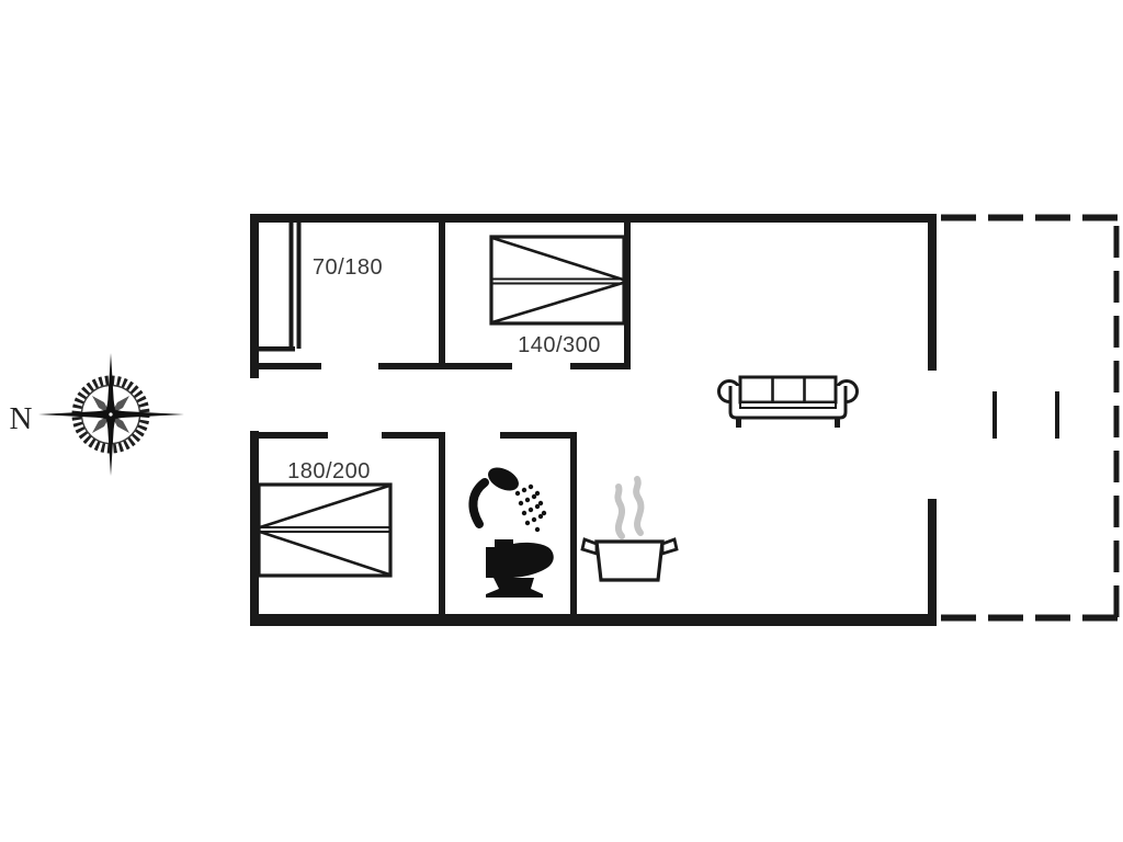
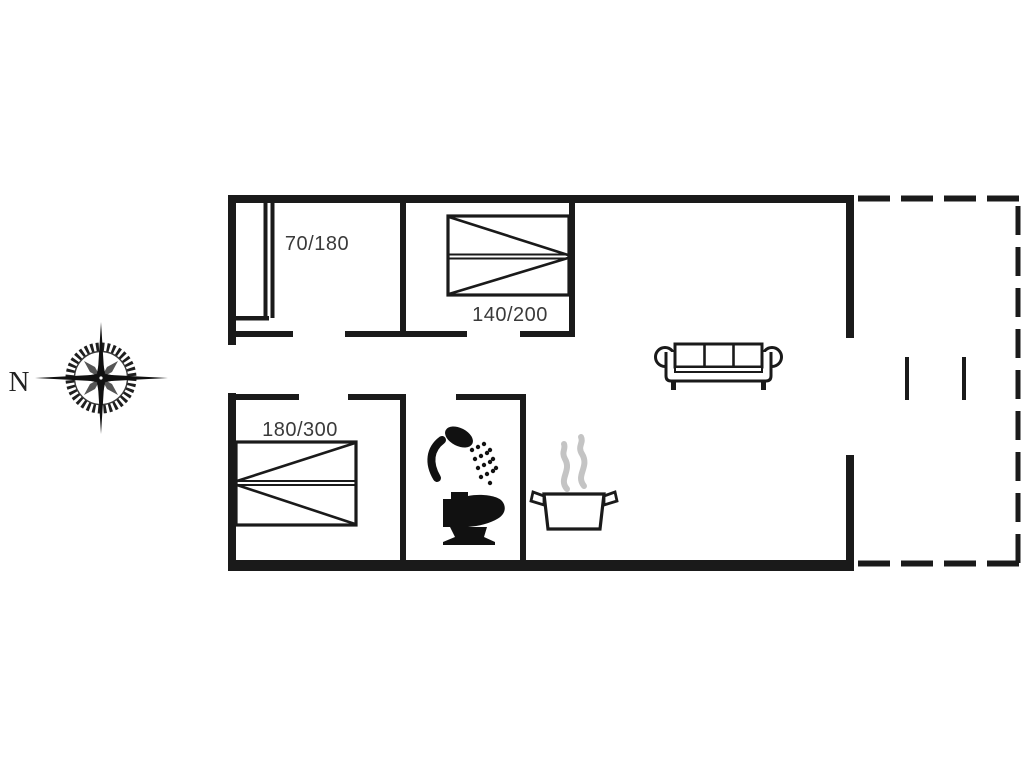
  N
  70/180
- 140/300
+ 140/200
- 180/200
+ 180/300
